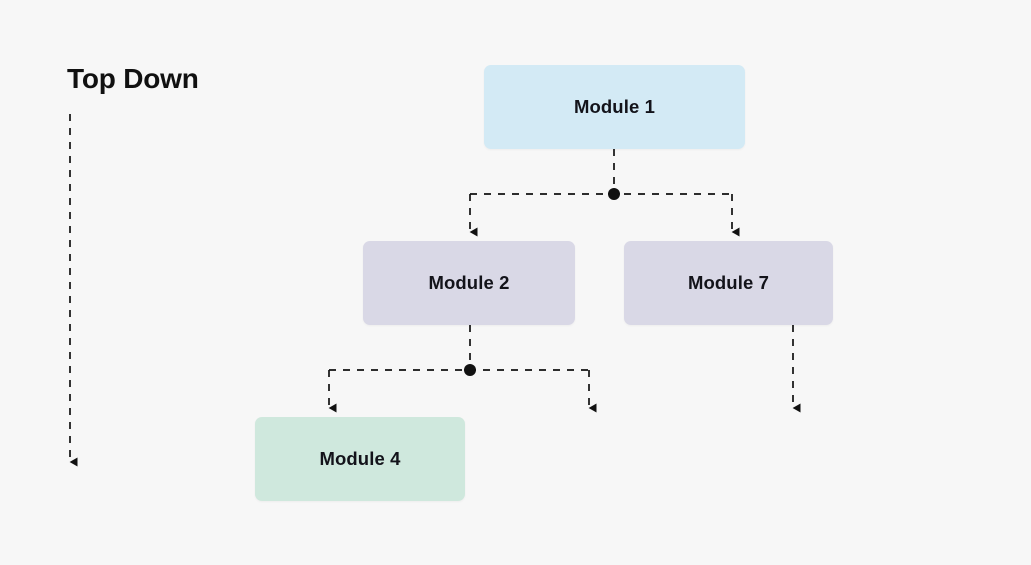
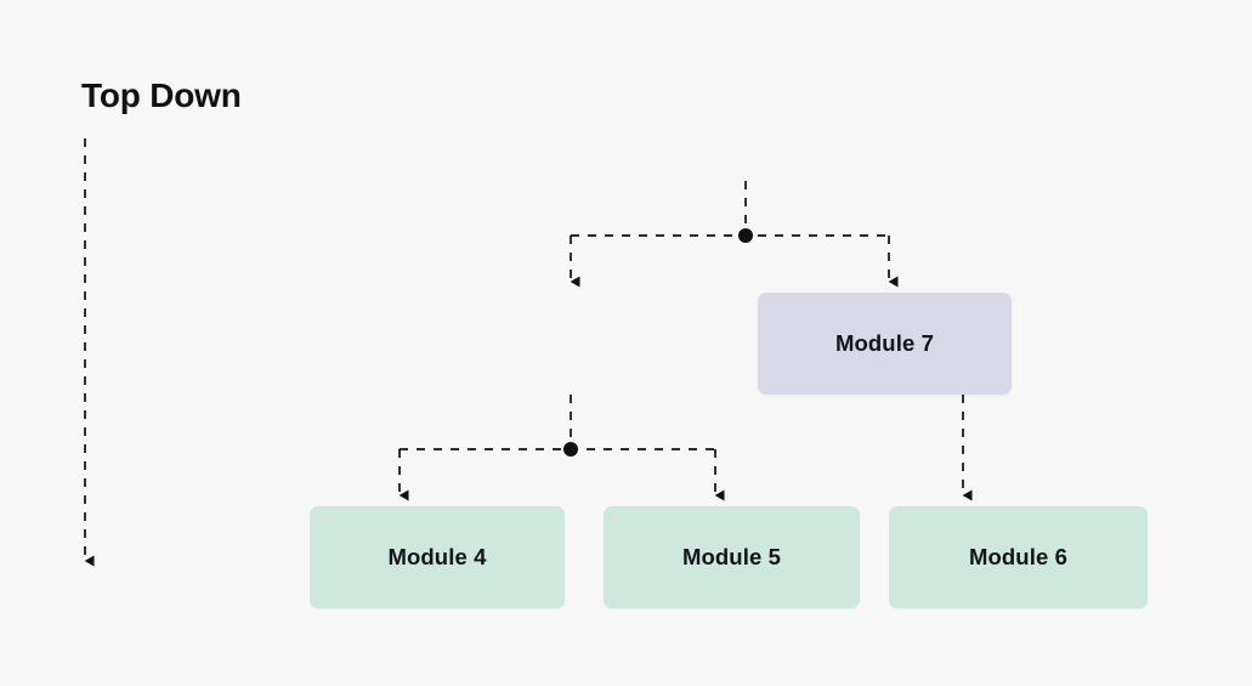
  Top Down
- Module 1
- Module 2
  Module 7
  Module 4
+ Module 5
+ Module 6
